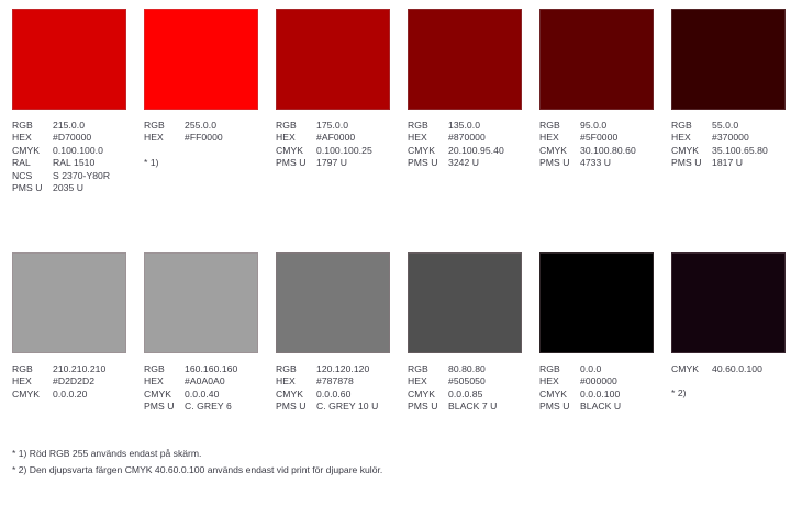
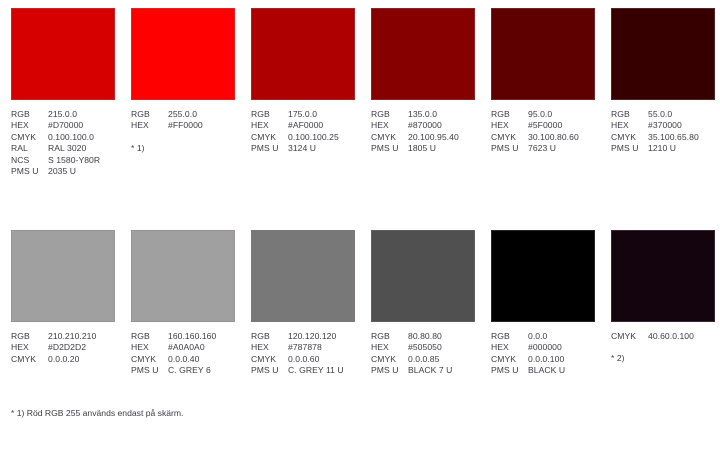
  RGB
  215.0.0
  HEX
  #D70000
  CMYK
  0.100.100.0
  RAL
- RAL 1510
+ RAL 3020
  NCS
- S 2370-Y80R
+ S 1580-Y80R
  PMS U
  2035 U
  RGB
  255.0.0
  HEX
  #FF0000
  * 1)
  RGB
  175.0.0
  HEX
  #AF0000
  CMYK
  0.100.100.25
  PMS U
- 1797 U
+ 3124 U
  RGB
  135.0.0
  HEX
  #870000
  CMYK
  20.100.95.40
  PMS U
- 3242 U
+ 1805 U
  RGB
  95.0.0
  HEX
  #5F0000
  CMYK
  30.100.80.60
  PMS U
- 4733 U
+ 7623 U
  RGB
  55.0.0
  HEX
  #370000
  CMYK
  35.100.65.80
  PMS U
- 1817 U
+ 1210 U
  RGB
  210.210.210
  HEX
  #D2D2D2
  CMYK
  0.0.0.20
  RGB
  160.160.160
  HEX
  #A0A0A0
  CMYK
  0.0.0.40
  PMS U
  C. GREY 6
  RGB
  120.120.120
  HEX
  #787878
  CMYK
  0.0.0.60
  PMS U
- C. GREY 10 U
+ C. GREY 11 U
  RGB
  80.80.80
  HEX
  #505050
  CMYK
  0.0.0.85
  PMS U
  BLACK 7 U
  RGB
  0.0.0
  HEX
  #000000
  CMYK
  0.0.0.100
  PMS U
  BLACK U
  CMYK
  40.60.0.100
  * 2)
  * 1) Röd RGB 255 används endast på skärm.
- * 2) Den djupsvarta färgen CMYK 40.60.0.100 används endast vid print för djupare kulör.
